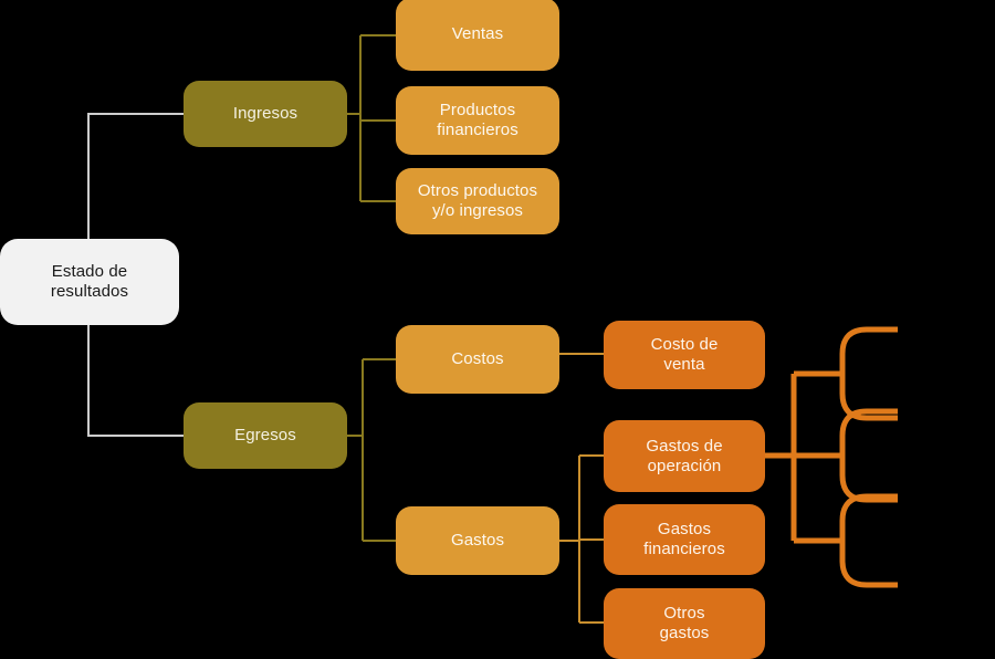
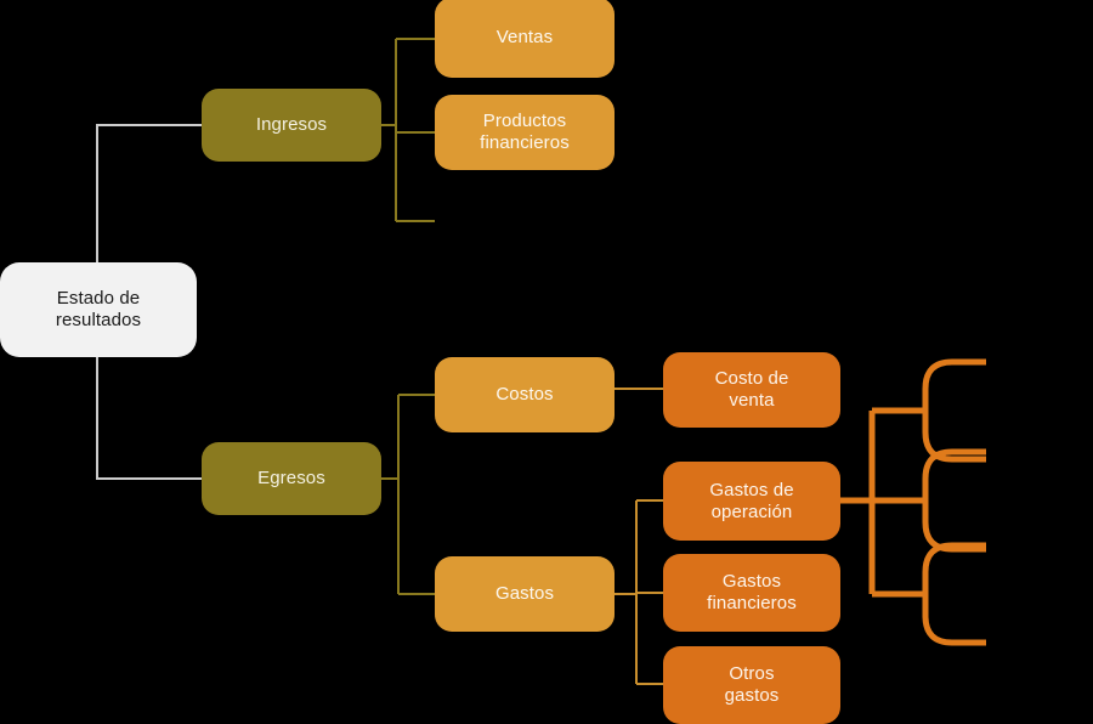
  Estado de
  resultados
  Ingresos
  Egresos
  Ventas
  Productos
  financieros
- Otros productos
- y/o ingresos
  Costos
  Gastos
  Costo de
  venta
  Gastos de
  operación
  Gastos
  financieros
  Otros
  gastos
